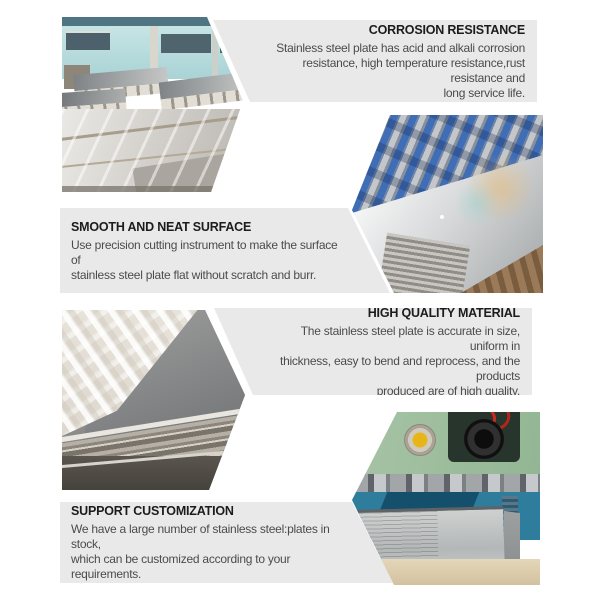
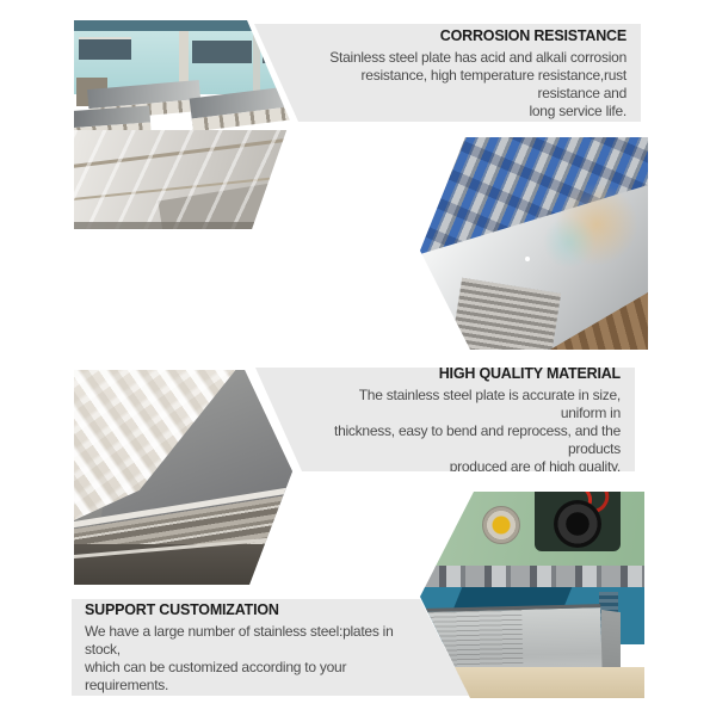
  CORROSION RESISTANCE
  Stainless steel plate has acid and alkali corrosion
  resistance, high temperature resistance,rust resistance and
  long service life.
- SMOOTH AND NEAT SURFACE
- Use precision cutting instrument to make the surface of
- stainless steel plate flat without scratch and burr.
  HIGH QUALITY MATERIAL
  The stainless steel plate is accurate in size, uniform in
  thickness, easy to bend and reprocess, and the products
  produced are of high quality.
  SUPPORT CUSTOMIZATION
  We have a large number of stainless steel:plates in stock,
  which can be customized according to your requirements.
